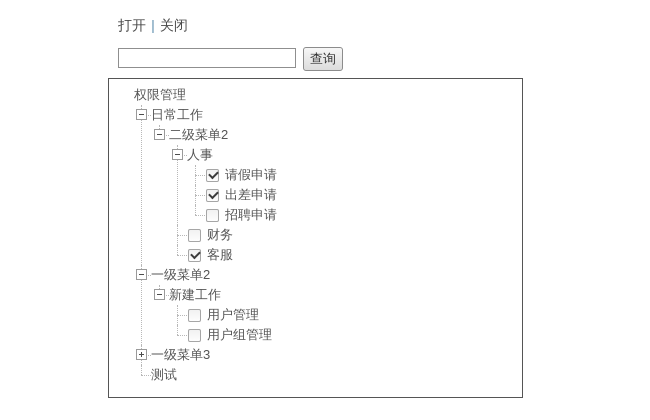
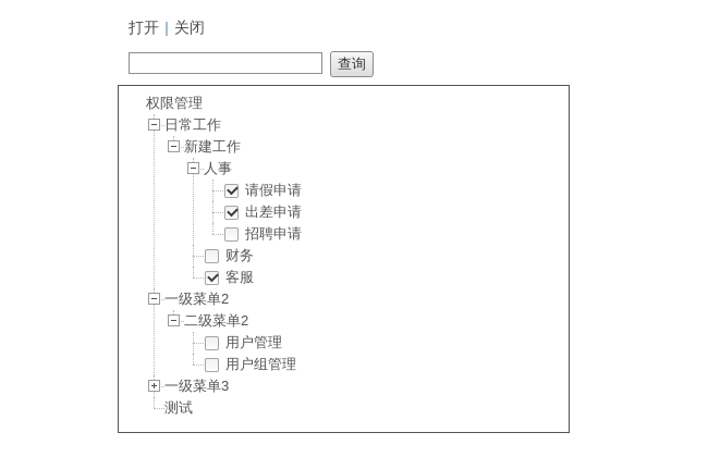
  打开 | 关闭
  查询
  权限管理
  日常工作
- 二级菜单2
+ 新建工作
  人事
  请假申请
  出差申请
  招聘申请
  财务
  客服
  一级菜单2
- 新建工作
+ 二级菜单2
  用户管理
  用户组管理
  一级菜单3
  测试
